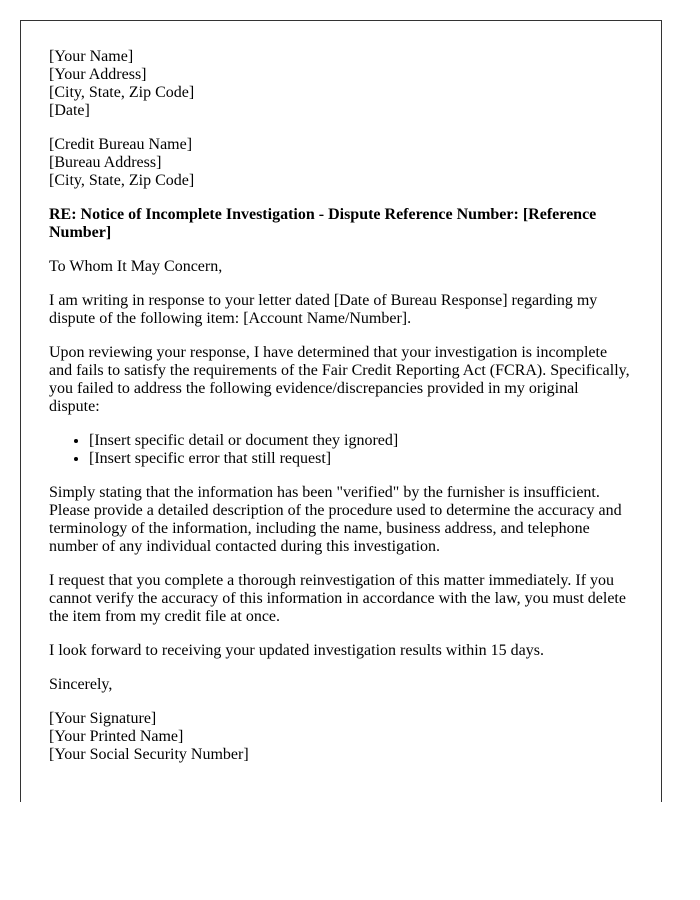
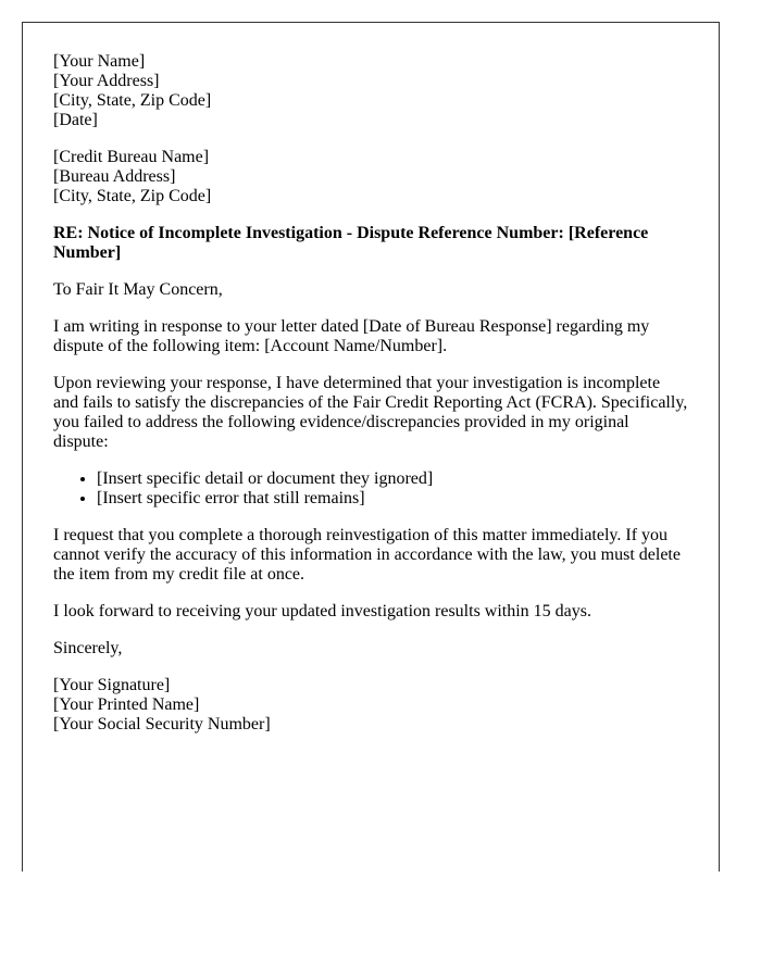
  [Your Name]
  [Your Address]
  [City, State, Zip Code]
  [Date]
  [Credit Bureau Name]
  [Bureau Address]
  [City, State, Zip Code]
  RE: Notice of Incomplete Investigation - Dispute Reference Number: [Reference Number]
- To Whom It May Concern,
+ To Fair It May Concern,
  I am writing in response to your letter dated [Date of Bureau Response] regarding my dispute of the following item: [Account Name/Number].
- Upon reviewing your response, I have determined that your investigation is incomplete and fails to satisfy the requirements of the Fair Credit Reporting Act (FCRA). Specifically, you failed to address the following evidence/discrepancies provided in my original dispute:
+ Upon reviewing your response, I have determined that your investigation is incomplete and fails to satisfy the discrepancies of the Fair Credit Reporting Act (FCRA). Specifically, you failed to address the following evidence/discrepancies provided in my original dispute:
  [Insert specific detail or document they ignored]
- [Insert specific error that still request]
+ [Insert specific error that still remains]
- Simply stating that the information has been "verified" by the furnisher is insufficient. Please provide a detailed description of the procedure used to determine the accuracy and terminology of the information, including the name, business address, and telephone number of any individual contacted during this investigation.
  I request that you complete a thorough reinvestigation of this matter immediately. If you cannot verify the accuracy of this information in accordance with the law, you must delete the item from my credit file at once.
  I look forward to receiving your updated investigation results within 15 days.
  Sincerely,
  [Your Signature]
  [Your Printed Name]
  [Your Social Security Number]
